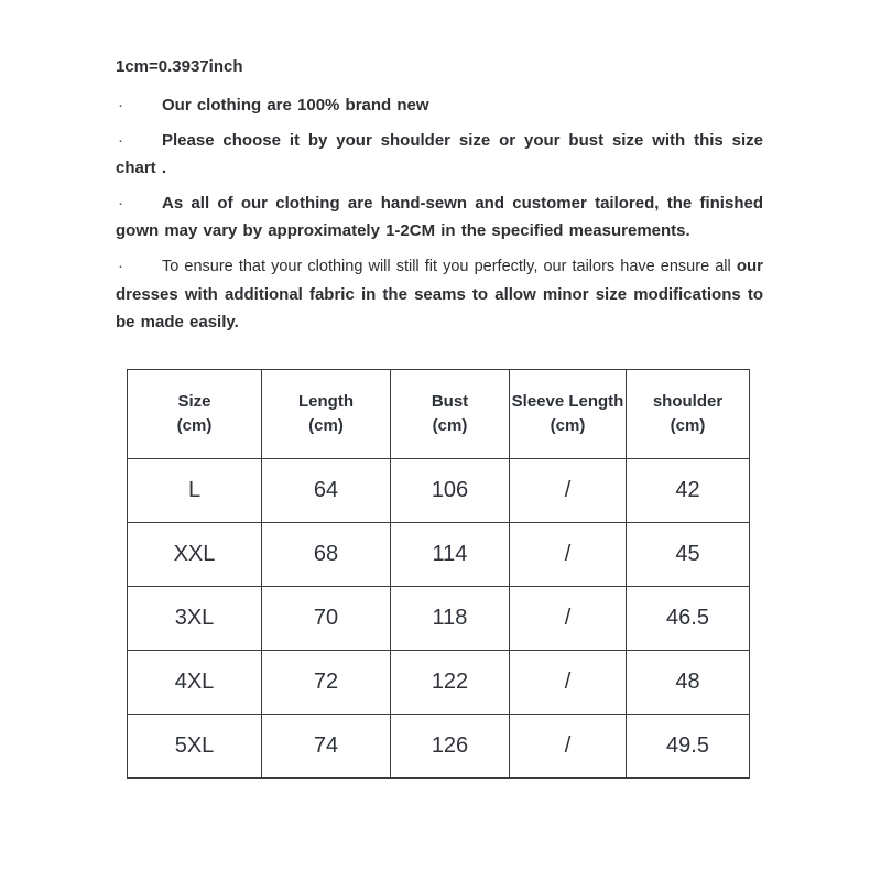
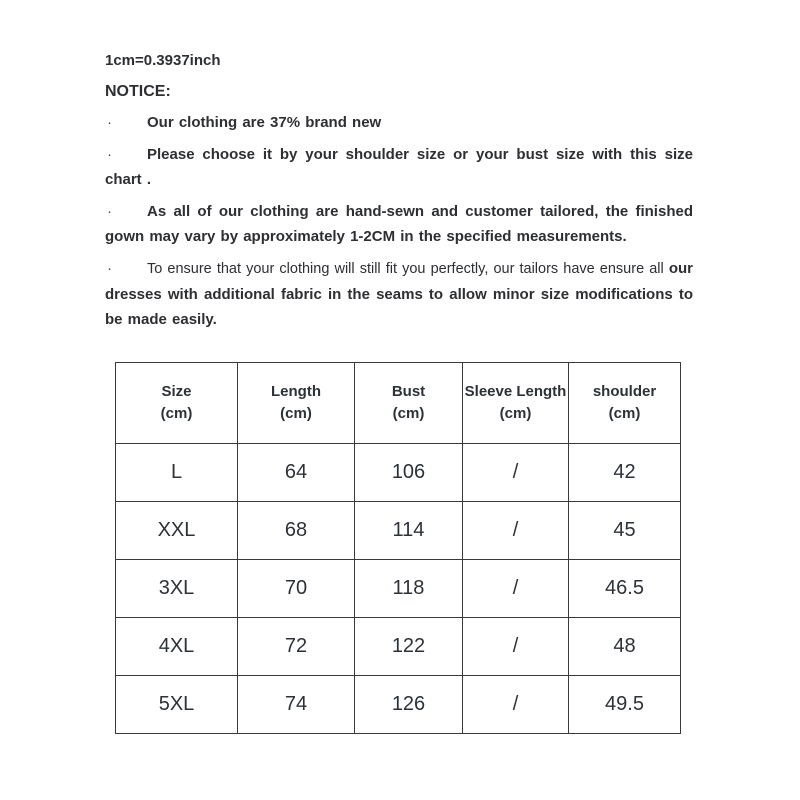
  1cm=0.3937inch
+ NOTICE:
  ·
- Our clothing are 100% brand new
+ Our clothing are 37% brand new
  ·
  Please choose it by your shoulder size or your bust size with this size chart .
  ·
  As all of our clothing are hand-sewn and customer tailored, the finished gown may vary by approximately 1-2CM in the specified measurements.
  ·
  To ensure that your clothing will still fit you perfectly, our tailors have ensure all our dresses with additional fabric in the seams to allow minor size modifications to be made easily.
  Size (cm)	Length (cm)	Bust (cm)	Sleeve Length (cm)	shoulder (cm)
  L	64	106	/	42
  XXL	68	114	/	45
  3XL	70	118	/	46.5
  4XL	72	122	/	48
  5XL	74	126	/	49.5
